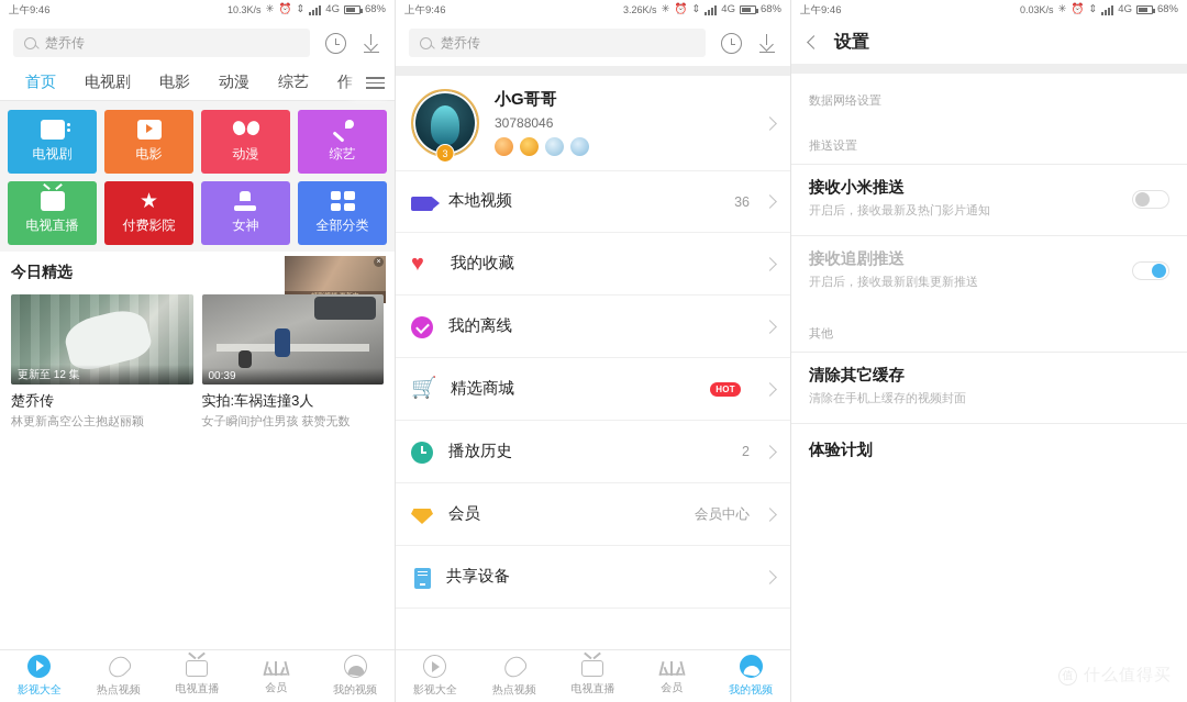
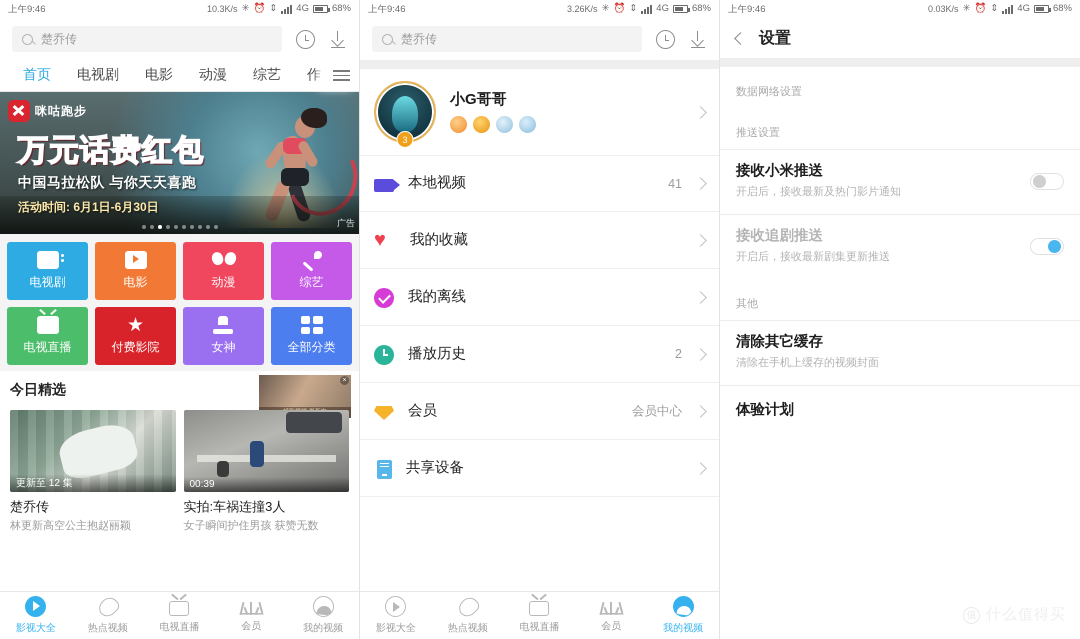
  上午9:46
  10.3K/s
  ✳
  ⏰
  ⇕
  4G
  68%
  楚乔传
  首页
  电视剧
  电影
  动漫
  综艺
  作
+ 咪咕跑步
+ 万元话费红包
+ 中国马拉松队 与你天天喜跑
+ 活动时间: 6月1日-6月30日
+ 广告
  电视剧
  电影
  动漫
  综艺
  电视直播
  ★
  付费影院
  女神
  全部分类
  今日精选
  更新至 12 集
  楚乔传
  林更新高空公主抱赵丽颖
  00:39
  实拍:车祸连撞3人
  女子瞬间护住男孩 获赞无数
  影视大全
  热点视频
  电视直播
  会员
  我的视频
  上午9:46
  3.26K/s
  ✳
  ⏰
  ⇕
  4G
  68%
  楚乔传
  3
  小G哥哥
- 30788046
  本地视频
- 36
+ 41
  ♥
  我的收藏
  我的离线
- 🛒
- 精选商城
- HOT
  播放历史
  2
  会员
  会员中心
  共享设备
  影视大全
  热点视频
  电视直播
  会员
  我的视频
  上午9:46
  0.03K/s
  ✳
  ⏰
  ⇕
  4G
  68%
  设置
  数据网络设置
  推送设置
  接收小米推送
  开启后，接收最新及热门影片通知
  接收追剧推送
  开启后，接收最新剧集更新推送
  其他
  清除其它缓存
  清除在手机上缓存的视频封面
  体验计划
